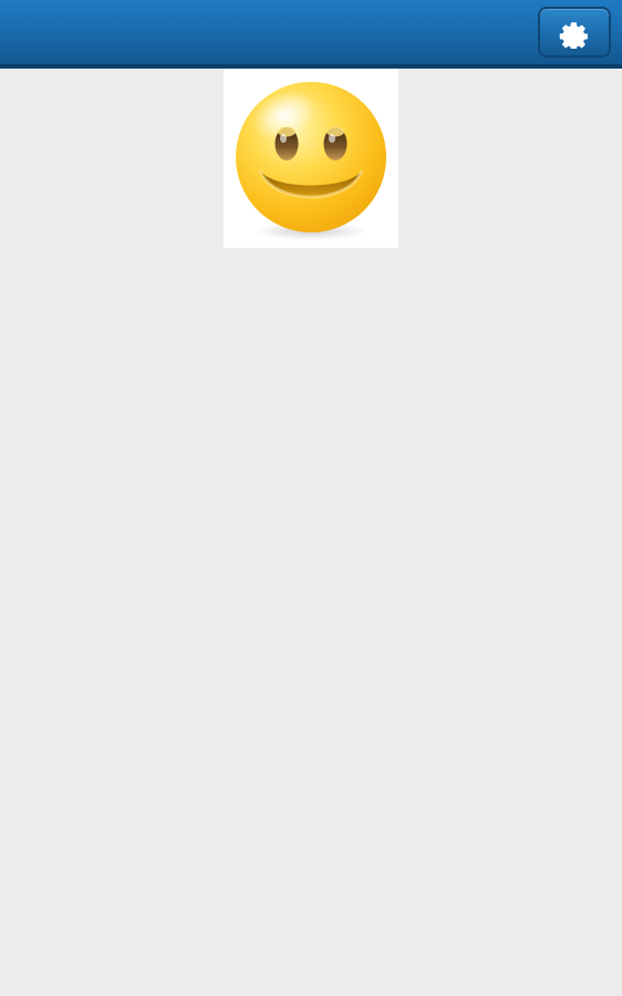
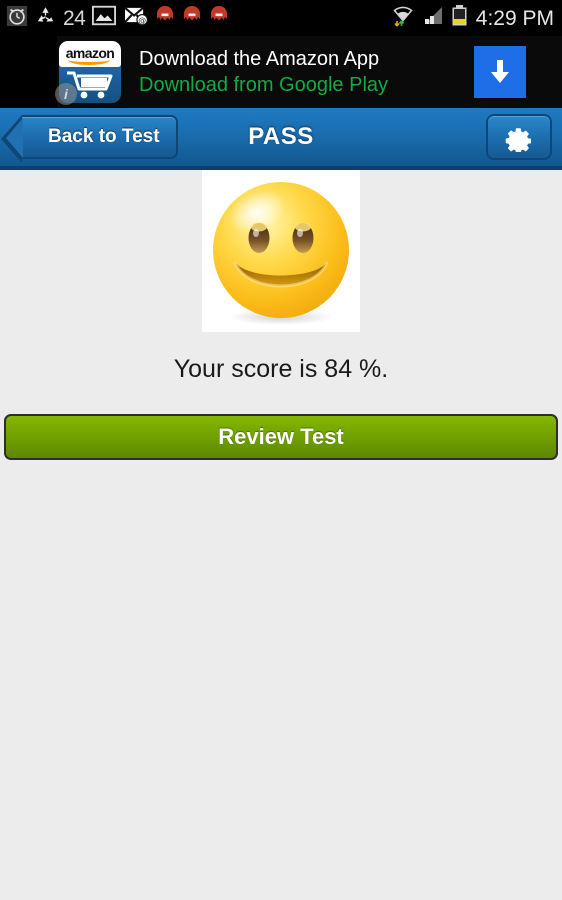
+ 24
+ @
+ 4:29 PM
+ amazon
+ i
+ Download the Amazon App
+ Download from Google Play
+ Back to Test
+ PASS
+ Your score is 84 %.
+ Review Test
